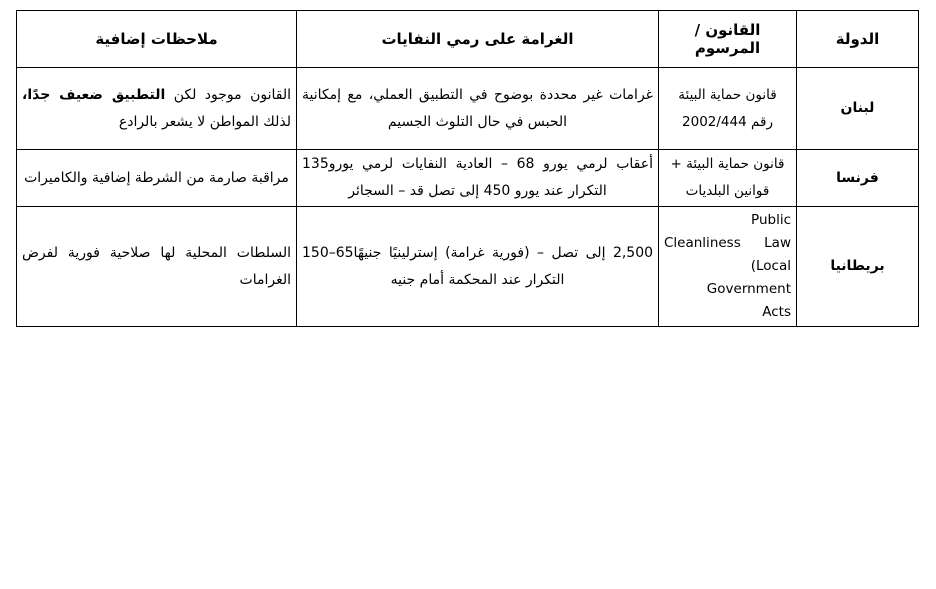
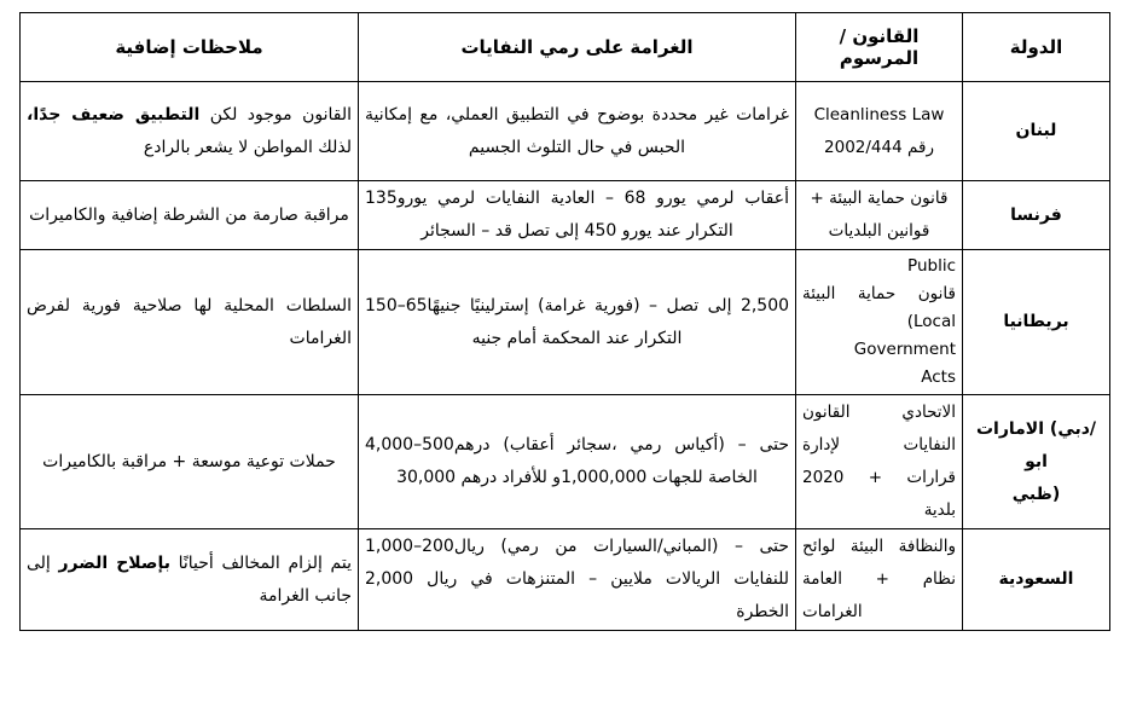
  الدولة	القانون / المرسوم	الغرامة على رمي النفايات	ملاحظات إضافية
- لبنان	قانون حماية البيئةرقم 2002/444	غرامات غير محددة بوضوح في التطبيق العملي، مع إمكانيةالحبس في حال التلوث الجسيم	القانون موجود لكن التطبيق ضعيف جدًا،لذلك المواطن لا يشعر بالرادع
+ لبنان	Cleanliness Lawرقم 2002/444	غرامات غير محددة بوضوح في التطبيق العملي، مع إمكانيةالحبس في حال التلوث الجسيم	القانون موجود لكن التطبيق ضعيف جدًا،لذلك المواطن لا يشعر بالرادع
  فرنسا	قانون حماية البيئة +قوانين البلديات	135‎يورو ‎لرمي ‎النفايات ‎العادية ‎– ‎68 ‎يورو ‎لرمي ‎أعقابالسجائر ‎– ‎قد ‎تصل ‎إلى ‎450 ‎يورو ‎عند ‎التكرار	مراقبة صارمة من الشرطة إضافية والكاميرات
- بريطانيا	PublicCleanliness Law(LocalGovernmentActs	150‎–‎65‎جنيهًا ‎إسترلينيًا ‎(غرامة ‎فورية) ‎– ‎تصل ‎إلى ‎2,500جنيه ‎أمام ‎المحكمة ‎عند ‎التكرار	السلطات المحلية لها صلاحية فورية لفرضالغرامات
+ بريطانيا	Publicقانون حماية البيئة(LocalGovernmentActs	150‎–‎65‎جنيهًا ‎إسترلينيًا ‎(غرامة ‎فورية) ‎– ‎تصل ‎إلى ‎2,500جنيه ‎أمام ‎المحكمة ‎عند ‎التكرار	السلطات المحلية لها صلاحية فورية لفرضالغرامات
+ الامارات ‎(دبي/‎ ابوظبي)	القانون ‎الاتحاديلإدارة ‎النفايات2020 ‎+ ‎قراراتبلدية	4,000‎–‎500‎درهم ‎(أعقاب ‎سجائر، ‎رمي ‎أكياس) ‎– ‎حتى30,000 ‎درهم ‎للأفراد ‎و1,000,000 ‎للجهات ‎الخاصة	حملات توعية موسعة + مراقبة بالكاميرات
+ السعودية	لوائح ‎البيئة ‎والنظافةالعامة ‎+ ‎نظامالغرامات	1,000‎–‎200‎ريال ‎(رمي ‎من ‎السيارات/‎المباني) ‎– ‎حتى2,000 ‎ريال ‎في ‎المتنزهات ‎– ‎ملايين ‎الريالات ‎للنفاياتالخطرة	يتم إلزام المخالف أحيانًا بإصلاح الضرر إلىجانب الغرامة
